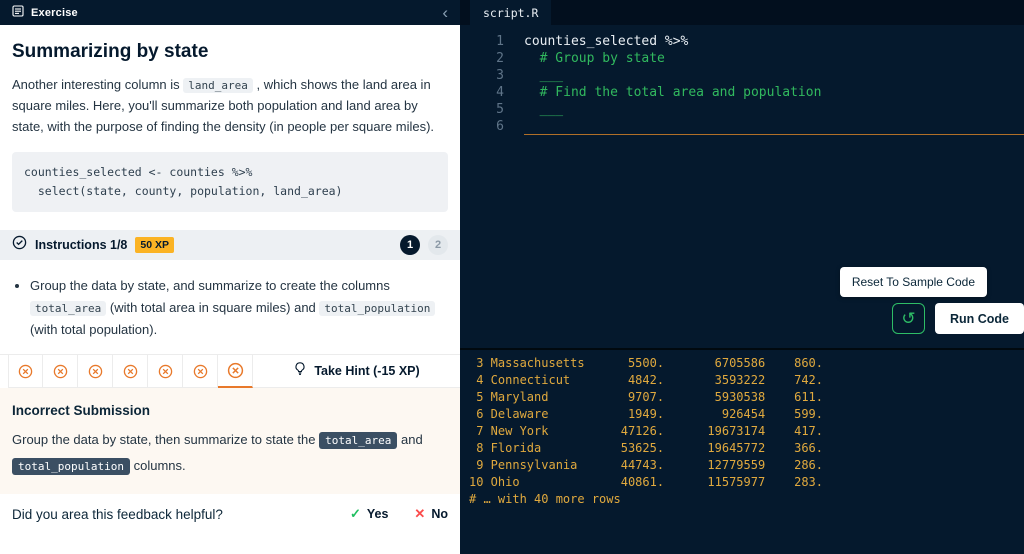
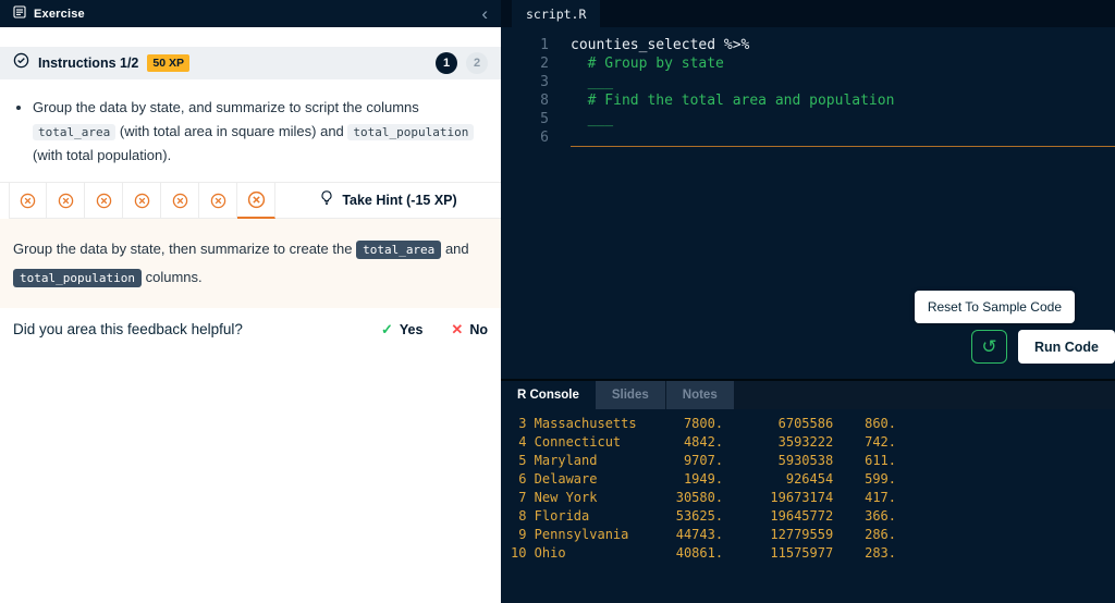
  Exercise
  ‹
- Summarizing by state
- Another interesting column is land_area , which shows the land area in square miles. Here, you'll summarize both population and land area by state, with the purpose of finding the density (in people per square miles).
- counties_selected <- counties %>%
- select(state, county, population, land_area)
- Instructions 1/8
+ Instructions 1/2
  50 XP
  1
  2
- Group the data by state, and summarize to create the columns total_area (with total area in square miles) and total_population (with total population).
+ Group the data by state, and summarize to script the columns total_area (with total area in square miles) and total_population (with total population).
  Take Hint (-15 XP)
- Incorrect Submission
- Group the data by state, then summarize to state the total_area and total_population columns.
+ Group the data by state, then summarize to create the total_area and total_population columns.
  Did you area this feedback helpful?
  ✓
  Yes
  ✕
  No
  script.R
  1
  counties_selected %>%
  2
  # Group by state
  3
  ___
- 4
+ 8
  # Find the total area and population
  5
  ___
  6
  Reset To Sample Code
  ↺
  Run Code
+ R Console
+ Slides
+ Notes
- 3 Massachusetts 5500. 6705586 860.
+ 3 Massachusetts 7800. 6705586 860.
  4 Connecticut 4842. 3593222 742.
  5 Maryland 9707. 5930538 611.
  6 Delaware 1949. 926454 599.
- 7 New York 47126. 19673174 417.
+ 7 New York 30580. 19673174 417.
  8 Florida 53625. 19645772 366.
  9 Pennsylvania 44743. 12779559 286.
  10 Ohio 40861. 11575977 283.
- # … with 40 more rows
